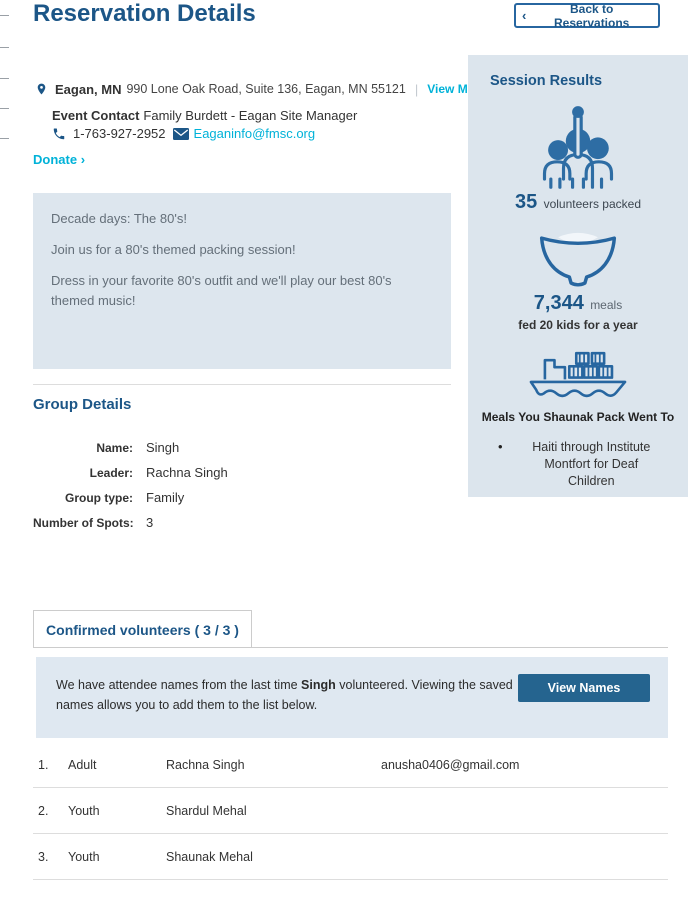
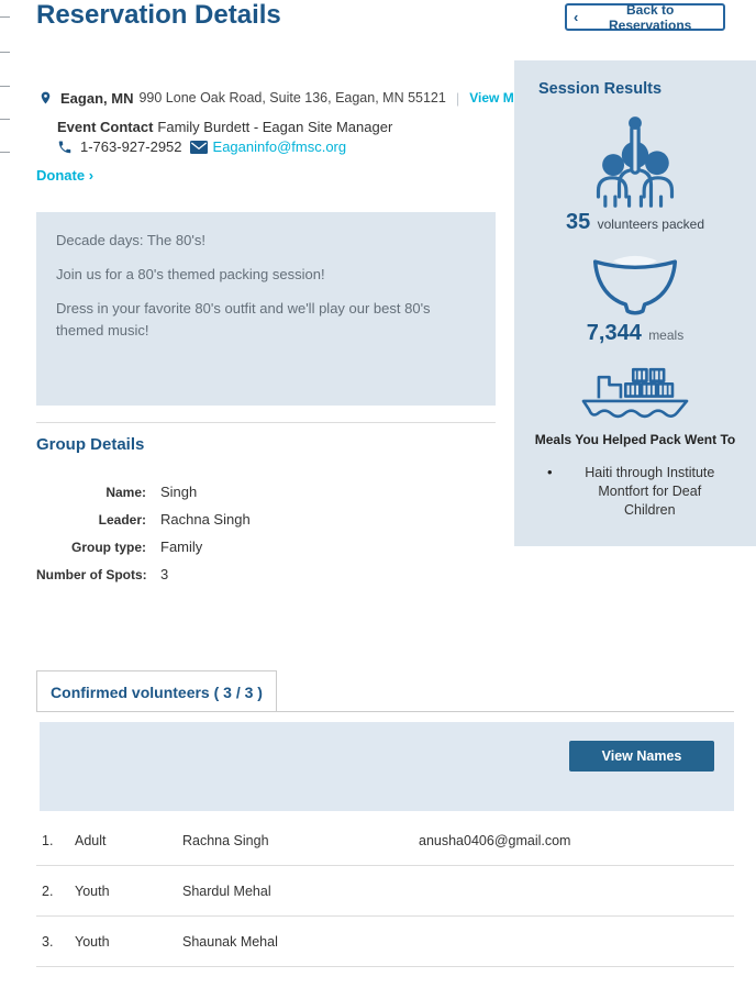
  Reservation Details
  ‹
  Back to Reservations
  Eagan, MN
  990 Lone Oak Road, Suite 136, Eagan, MN 55121
  |
  View M
  Event Contact
  Family Burdett - Eagan Site Manager
  1-763-927-2952
  Eaganinfo@fmsc.org
  Donate ›
  Decade days: The 80's!
  Join us for a 80's themed packing session!
  Dress in your favorite 80's outfit and we'll play our best 80's themed music!
  Group Details
  Name:
  Singh
  Leader:
  Rachna Singh
  Group type:
  Family
  Number of Spots:
  3
  Session Results
  35 volunteers packed
  7,344 meals
- fed 20 kids for a year
- Meals You Shaunak Pack Went To
+ Meals You Helped Pack Went To
  •
  Haiti through Institute Montfort for Deaf Children
  Confirmed volunteers ( 3 / 3 )
- We have attendee names from the last time Singh volunteered. Viewing the saved names allows you to add them to the list below.
  View Names
  1.
  Adult
  Rachna Singh
  anusha0406@gmail.com
  2.
  Youth
  Shardul Mehal
  3.
  Youth
  Shaunak Mehal
